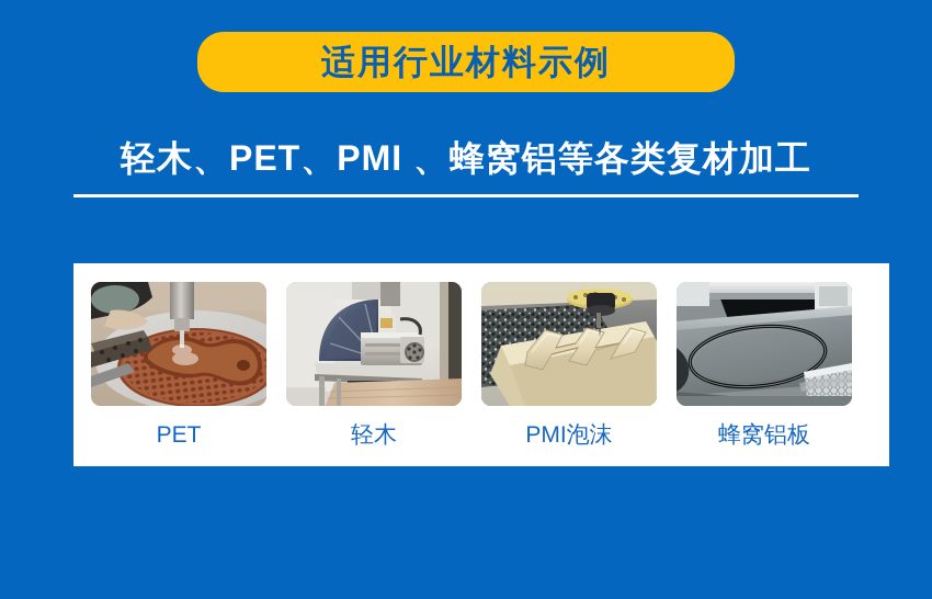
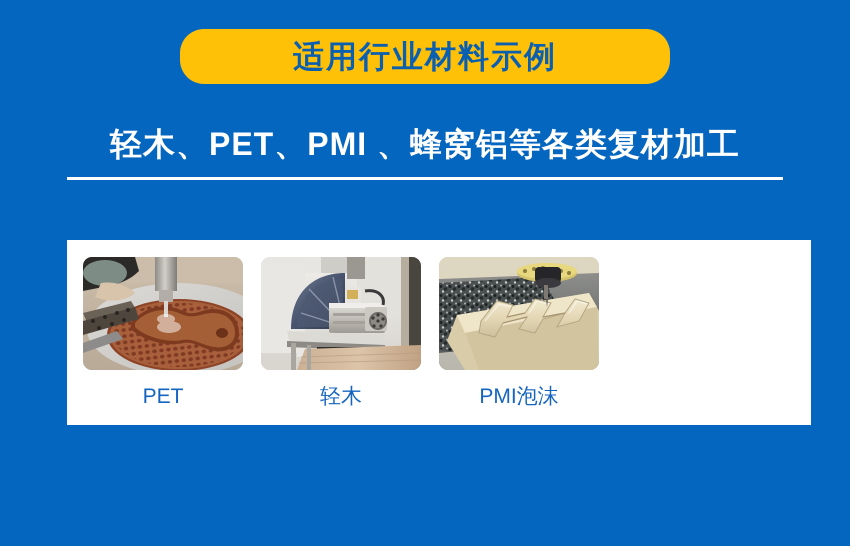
  适用行业材料示例
  轻木、PET、PMI 、蜂窝铝等各类复材加工
  PET
  轻木
  PMI泡沫
- 蜂窝铝板
